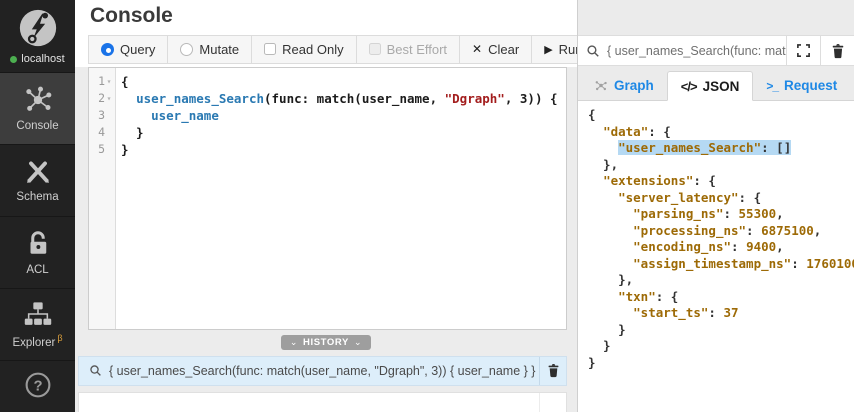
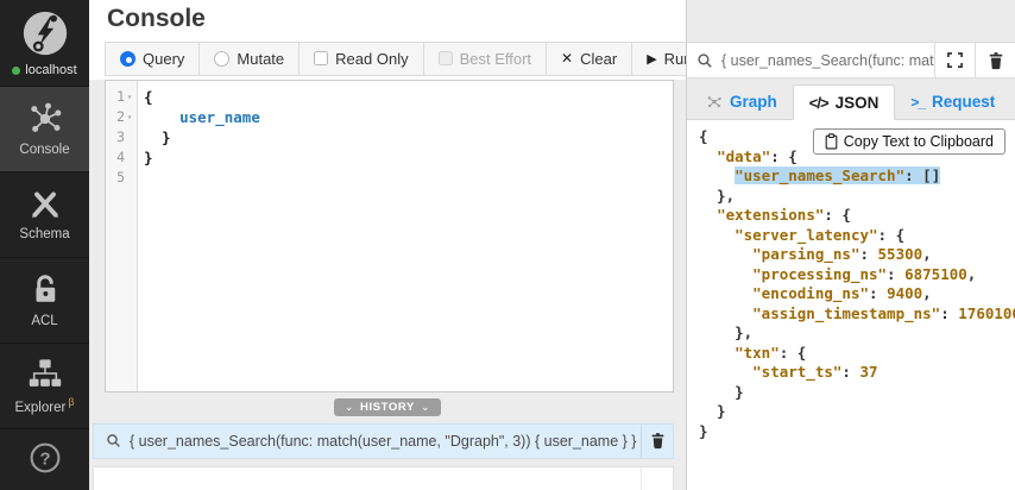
  localhost
  Console
  Schema
  ACL
  Explorer β
  ?
  Console
  Query
  Mutate
  Read Only
  Best Effort
  ✕
  Clear
  ▶
  1
  ▾
  2
  ▾
  3
  4
  5
  {
- user_names_Search(func: match(user_name, "Dgraph", 3)) {
  user_name
  }
  }
  ⌄
  HISTORY
  ⌄
  { user_names_Search(func: match(user_name, "Dgraph", 3)) { user_name } }
  { user_names_Search(func: mat
  Graph
  </>
  JSON
  >_
  Request
  {
  "data": {
  "user_names_Search": []
  },
  "extensions": {
  "server_latency": {
  "parsing_ns": 55300,
  "processing_ns": 6875100,
  "encoding_ns": 9400,
  "assign_timestamp_ns": 176010
  },
  "txn": {
  "start_ts": 37
  }
  }
  }
+ Copy Text to Clipboard
